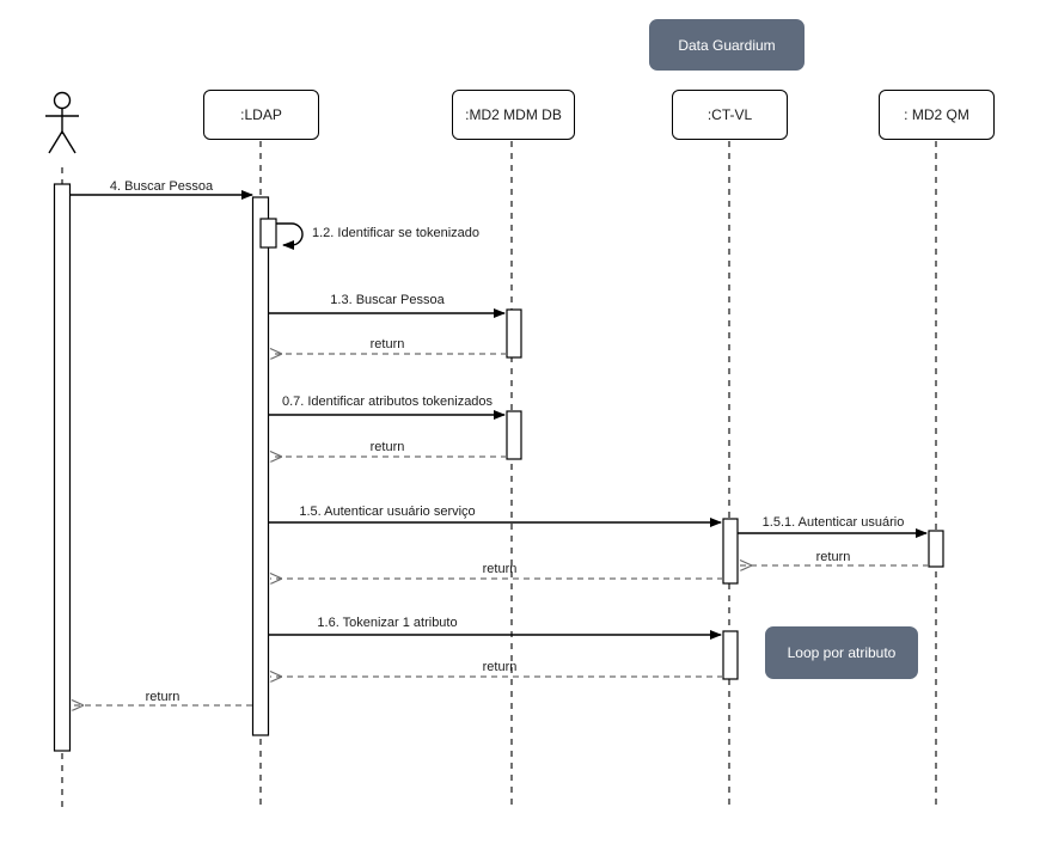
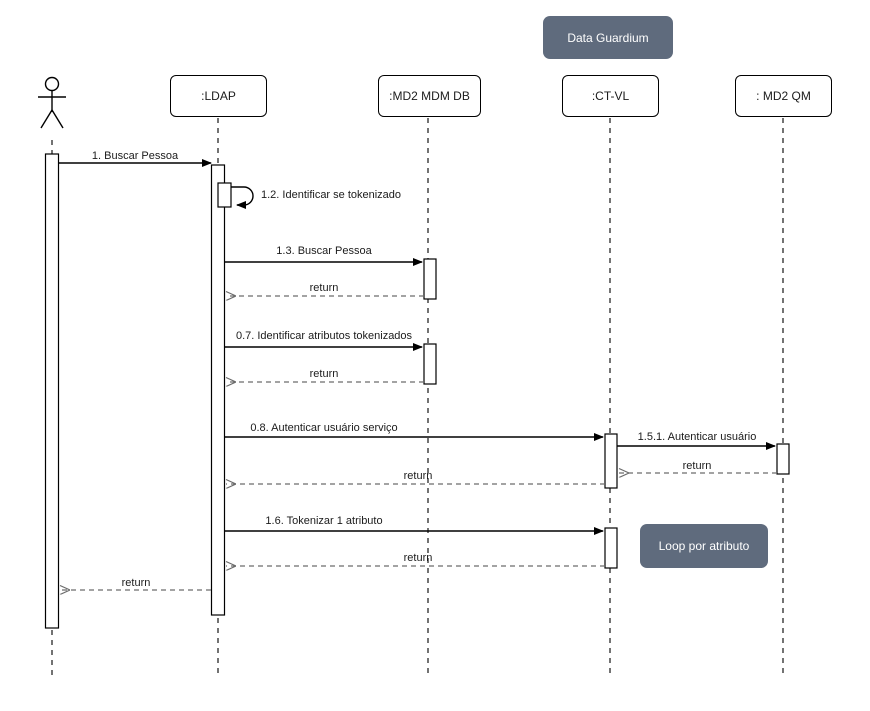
  :LDAP
  :MD2 MDM DB
  :CT-VL
  : MD2 QM
  Data Guardium
  Loop por atributo
- 4. Buscar Pessoa
+ 1. Buscar Pessoa
  1.2. Identificar se tokenizado
  1.3. Buscar Pessoa
  return
  0.7. Identificar atributos tokenizados
  return
- 1.5. Autenticar usuário serviço
+ 0.8. Autenticar usuário serviço
  1.5.1. Autenticar usuário
  return
  return
  1.6. Tokenizar 1 atributo
  return
  return
